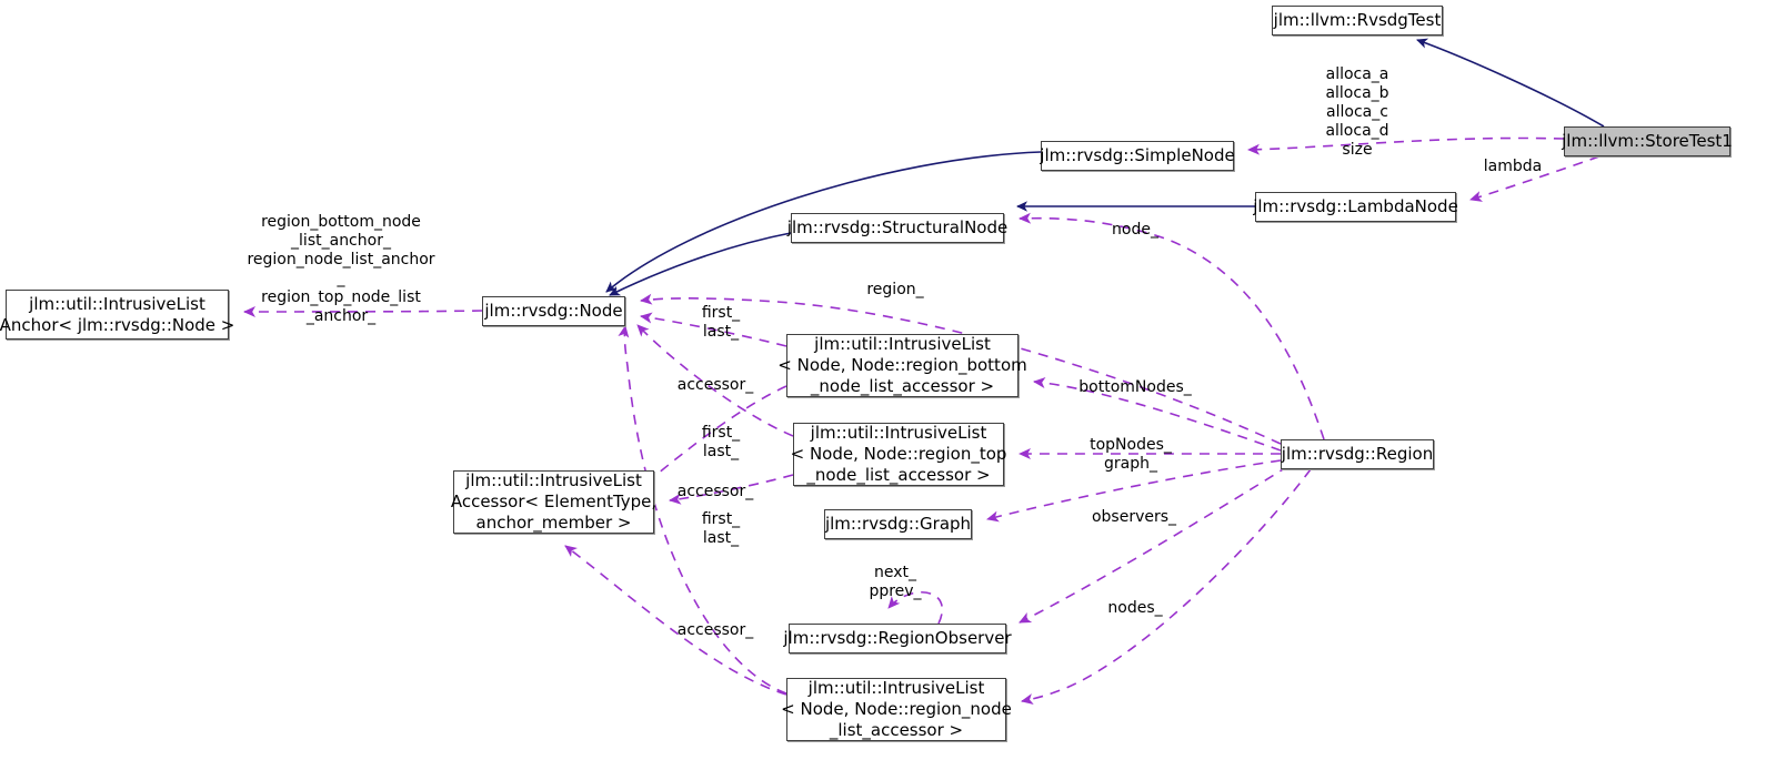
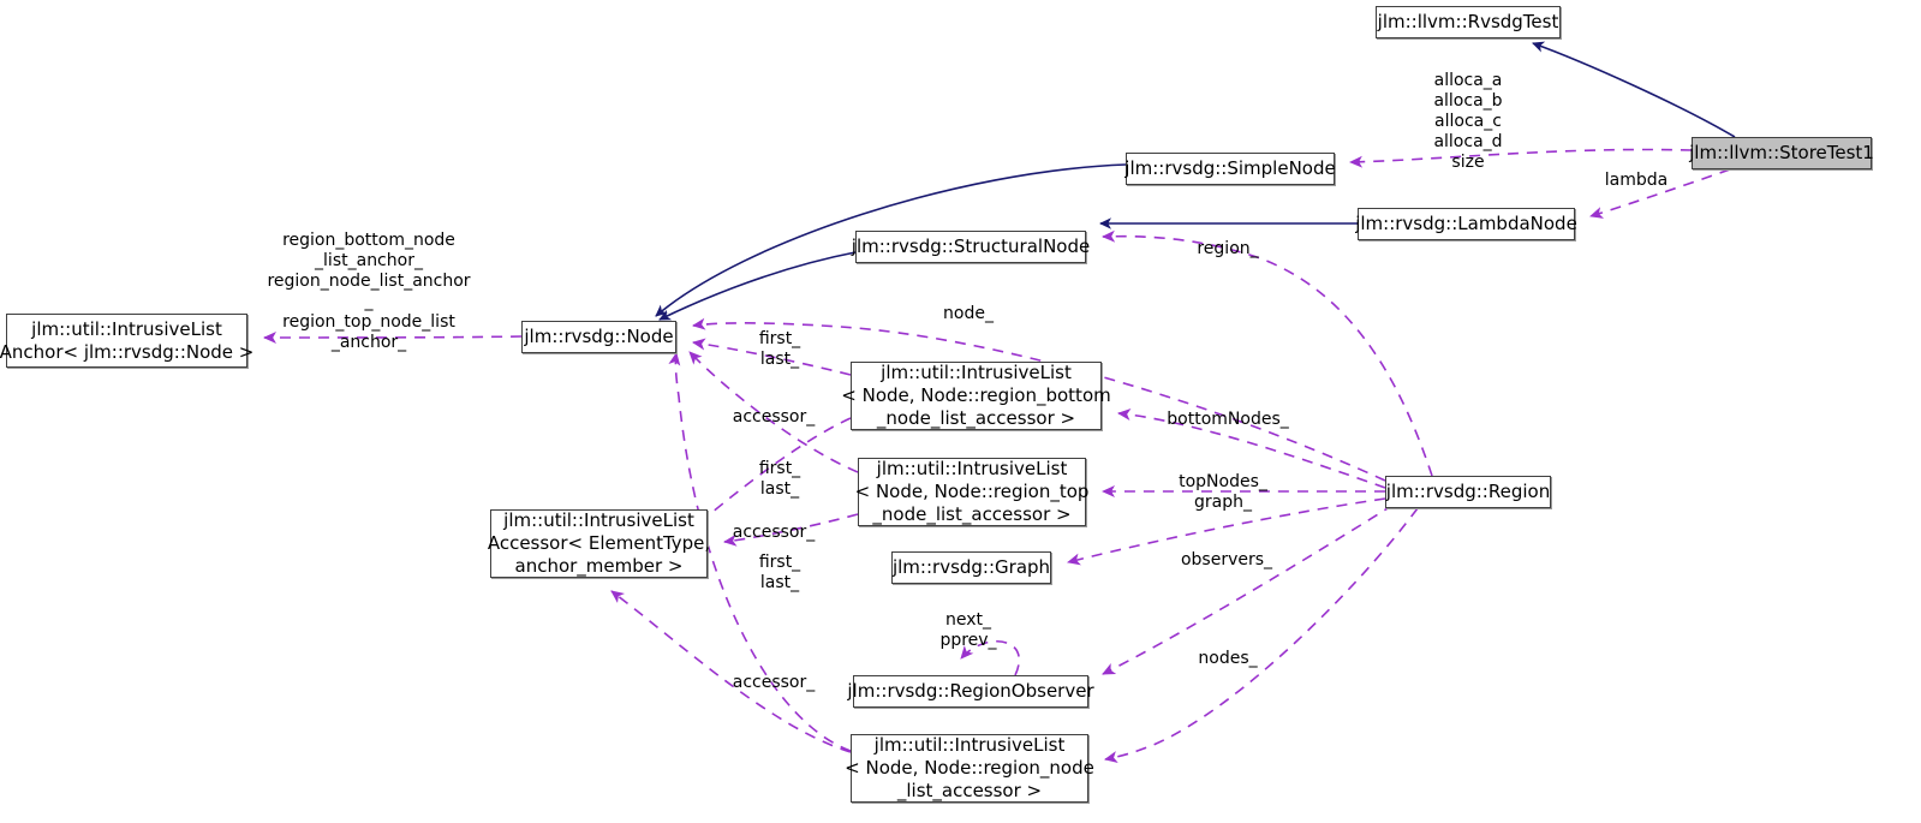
  jlm::llvm::RvsdgTest
  jlm::llvm::StoreTest1
  jlm::rvsdg::SimpleNode
  jlm::rvsdg::LambdaNode
  jlm::rvsdg::StructuralNode
  jlm::util::IntrusiveList
  Anchor< jlm::rvsdg::Node >
  jlm::rvsdg::Node
  jlm::util::IntrusiveList
  < Node, Node::region_bottom
  _node_list_accessor >
  jlm::util::IntrusiveList
  < Node, Node::region_top
  _node_list_accessor >
  jlm::rvsdg::Region
  jlm::util::IntrusiveList
  Accessor< ElementType,
  anchor_member >
  jlm::rvsdg::Graph
  jlm::rvsdg::RegionObserver
  jlm::util::IntrusiveList
  < Node, Node::region_node
  _list_accessor >
  alloca_a
  alloca_b
  alloca_c
  alloca_d
  size
  lambda
- node_
+ region_
  region_bottom_node
  _list_anchor_
  region_node_list_anchor
  _
  region_top_node_list
  _anchor_
- region_
+ node_
  first_
  last_
  accessor_
  bottomNodes_
  first_
  last_
  topNodes_
  graph_
  accessor_
  first_
  last_
  observers_
  next_
  pprev_
  nodes_
  accessor_
